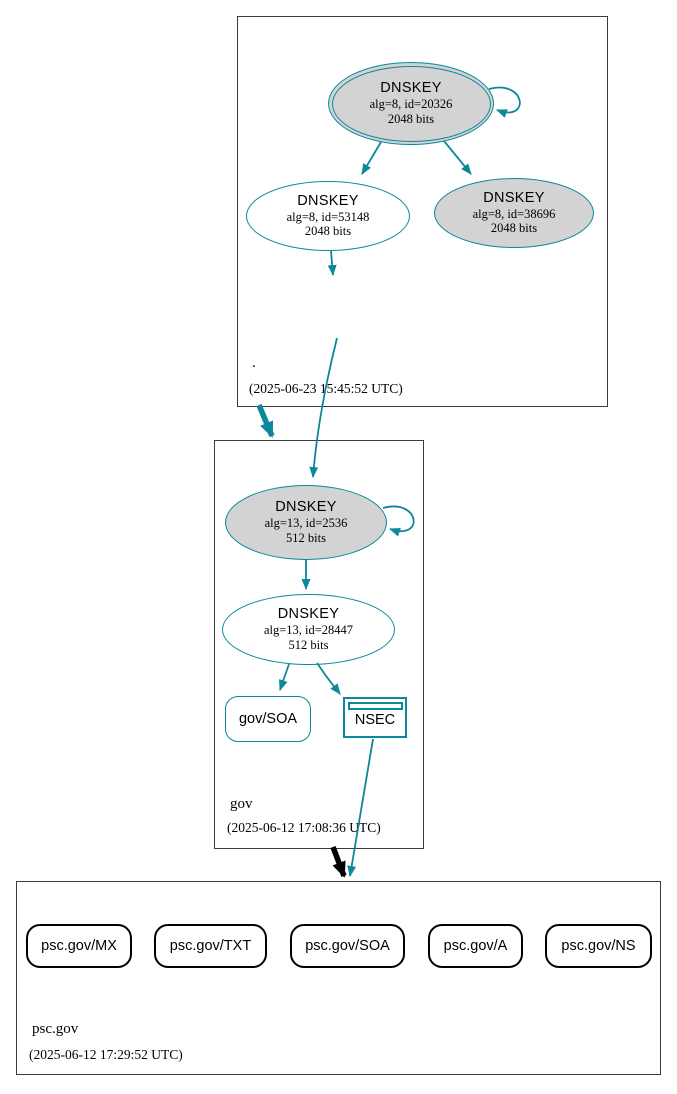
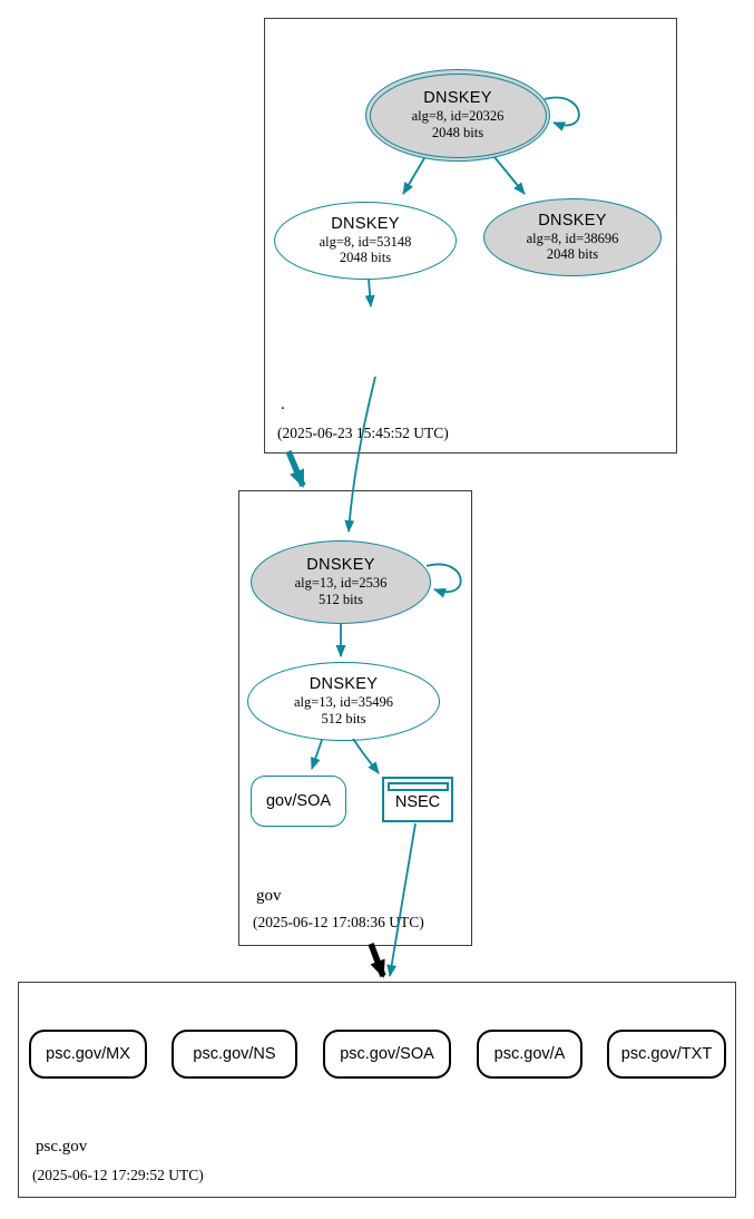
  DNSKEY
  alg=8, id=20326
  2048 bits
  DNSKEY
  alg=8, id=53148
  2048 bits
  DNSKEY
  alg=8, id=38696
  2048 bits
  .
  (2025-06-23 15:45:52 UTC)
  DNSKEY
  alg=13, id=2536
  512 bits
  DNSKEY
- alg=13, id=28447
+ alg=13, id=35496
  512 bits
  gov/SOA
  NSEC
  gov
  (2025-06-12 17:08:36 UTC)
  psc.gov/MX
- psc.gov/TXT
+ psc.gov/NS
  psc.gov/SOA
  psc.gov/A
- psc.gov/NS
+ psc.gov/TXT
  psc.gov
  (2025-06-12 17:29:52 UTC)
